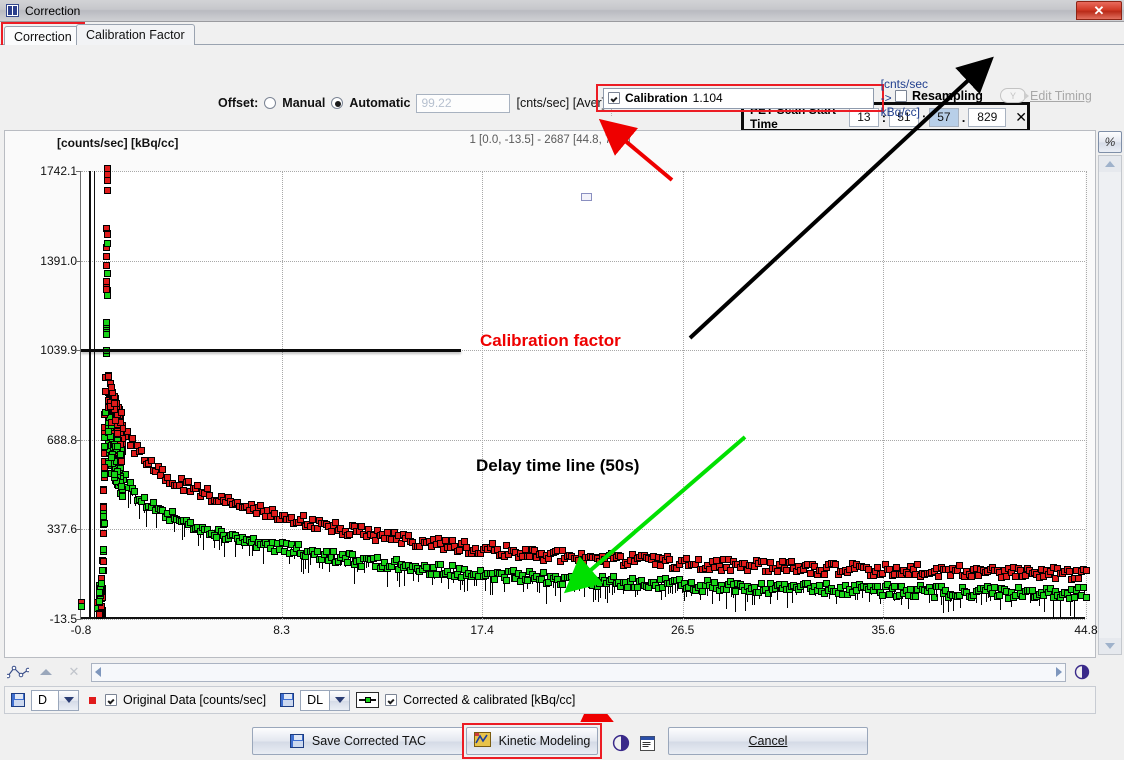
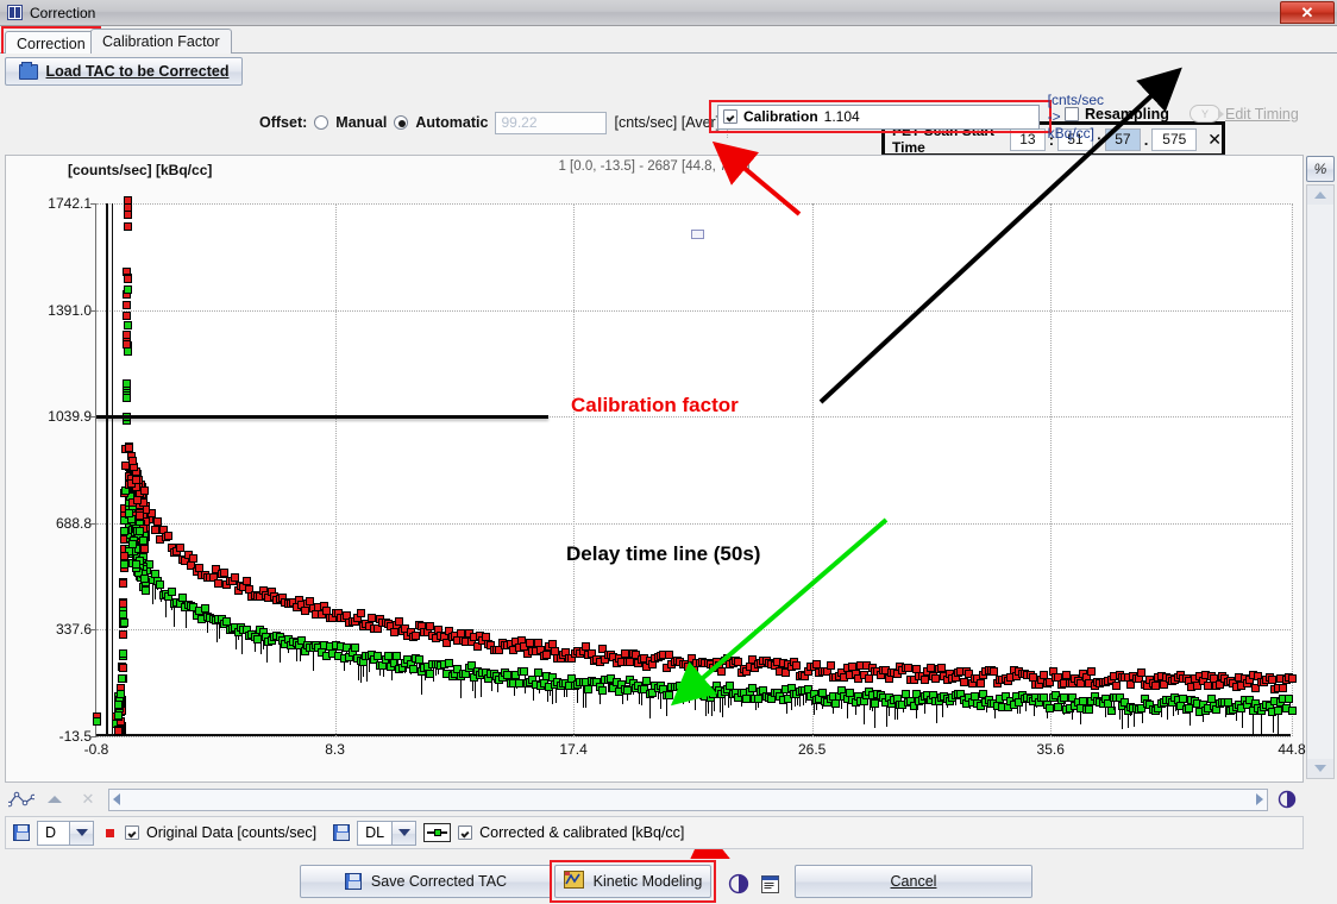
  Correction
  ✕
  Correction
  Calibration Factor
+ Load TAC to be Corrected
  PET Scan Start Time
  13
  :
  51
  :
  57
  .
- 829
+ 575
  ✕
  Offset:
  Manual
  Automatic
  99.22
  [cnts/sec] [Aver
  Calibration
  1.104
  [cnts/sec -> kBq/cc]
  Resampling
  Y
  Edit Timing
  1 [0.0, -13.5] - 2687 [44.8, 70.]
  [counts/sec] [kBq/cc]
  -0.8
  8.3
  17.4
  26.5
  35.6
  44.8
  1742.1
  1391.0
  1039.9
  688.8
  337.6
  -13.5
  Calibration factor
  Delay time line (50s)
  %
  ✕
  D
  Original Data [counts/sec]
  DL
  Corrected & calibrated [kBq/cc]
  Save Corrected TAC
  Kinetic Modeling
  Cancel
